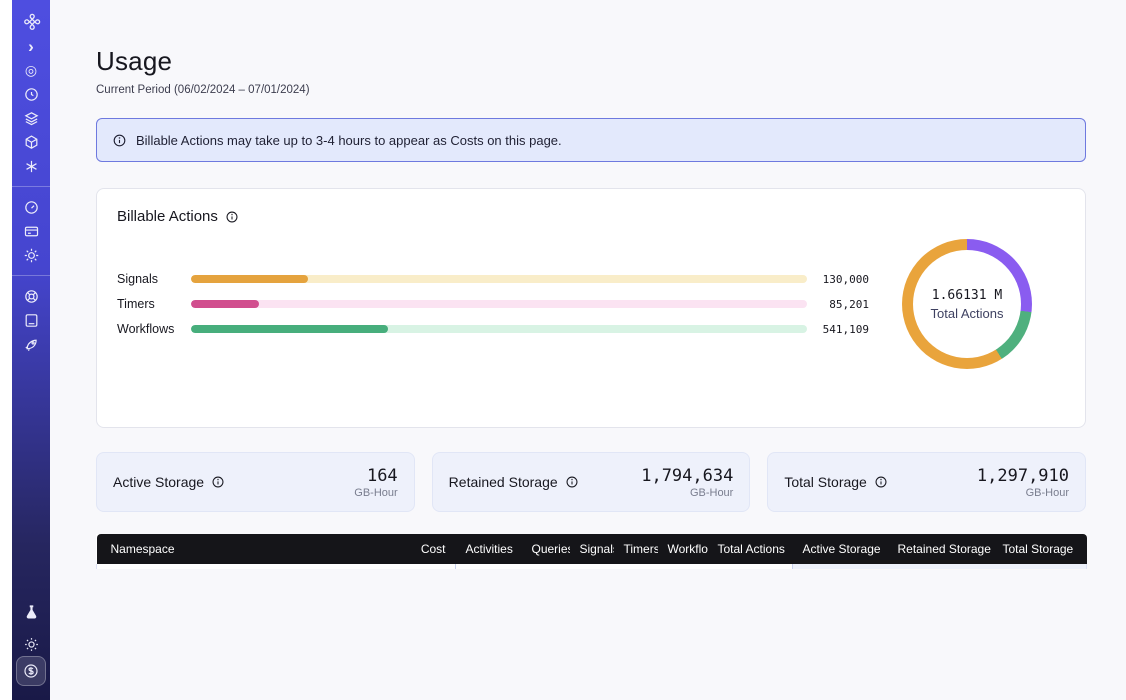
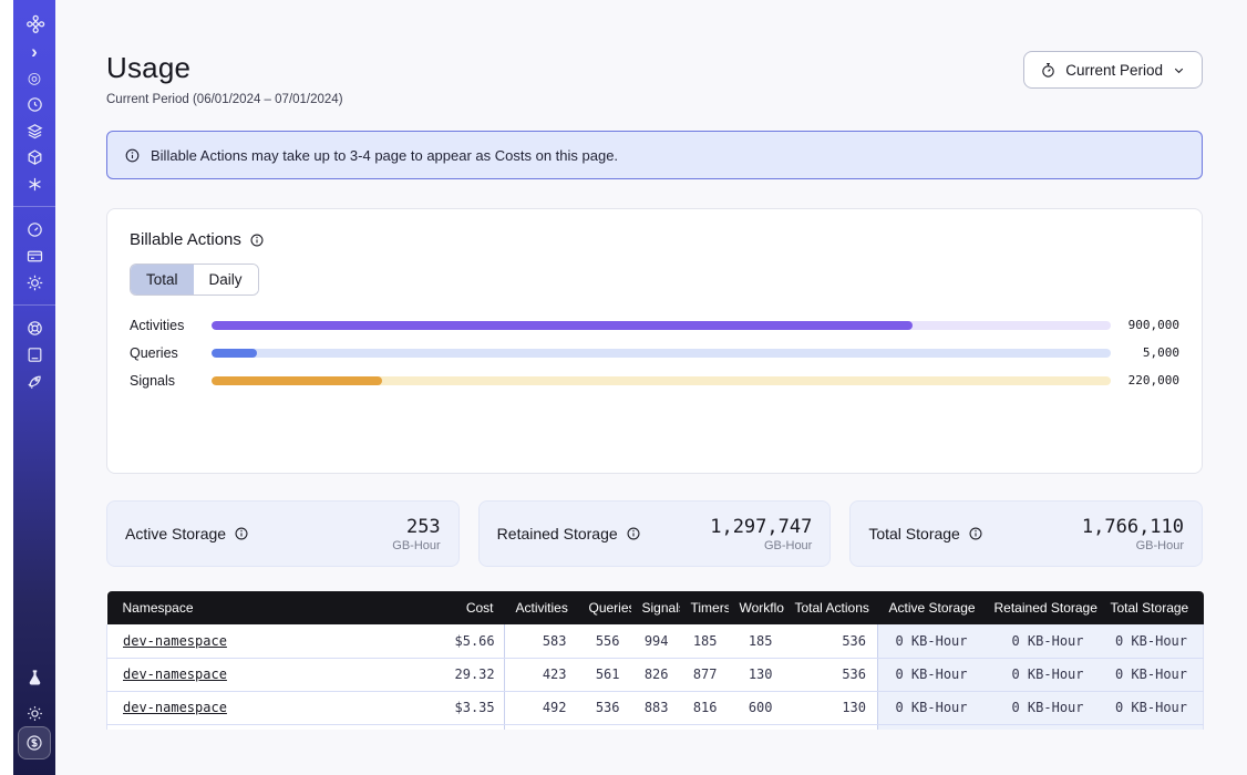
  ›
  ◎
  Usage
- Current Period (06/02/2024 – 07/01/2024)
+ Current Period (06/01/2024 – 07/01/2024)
+ Current Period
- Billable Actions may take up to 3-4 hours to appear as Costs on this page.
+ Billable Actions may take up to 3-4 page to appear as Costs on this page.
  Billable Actions
+ Total
+ Daily
+ Activities
+ 900,000
+ Queries
+ 5,000
  Signals
- 130,000
+ 220,000
- Timers
- 85,201
- Workflows
- 541,109
- 1.66131 M
- Total Actions
  Active Storage
- 164
+ 253
  GB-Hour
  Retained Storage
- 1,794,634
+ 1,297,747
  GB-Hour
  Total Storage
- 1,297,910
+ 1,766,110
  GB-Hour
  Namespace	Cost	Activities	Querie	Signal	Timers	Workflo	Total Actions	Active Storage	Retained Storage	Total Storage
+ dev-namespace	$5.66	583	556	994	185	185	536	0 KB-Hour	0 KB-Hour	0 KB-Hour
+ dev-namespace	29.32	423	561	826	877	130	536	0 KB-Hour	0 KB-Hour	0 KB-Hour
+ dev-namespace	$3.35	492	536	883	816	600	130	0 KB-Hour	0 KB-Hour	0 KB-Hour
